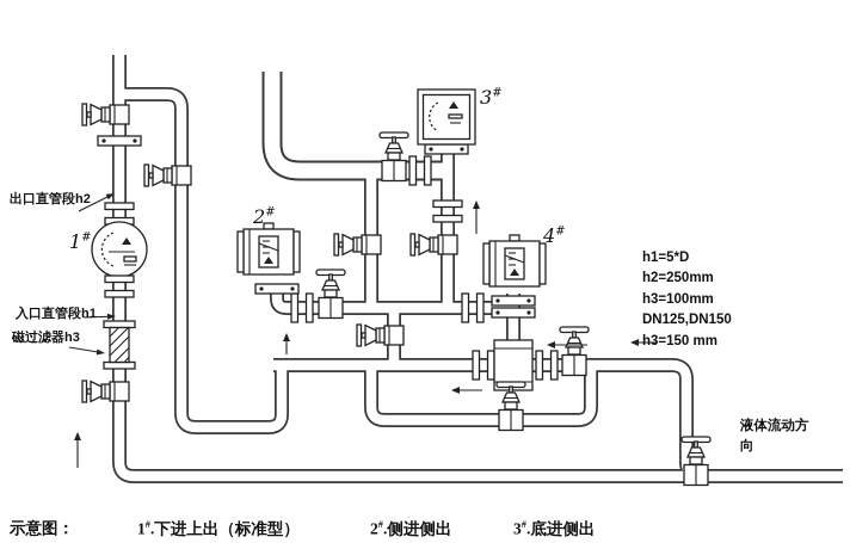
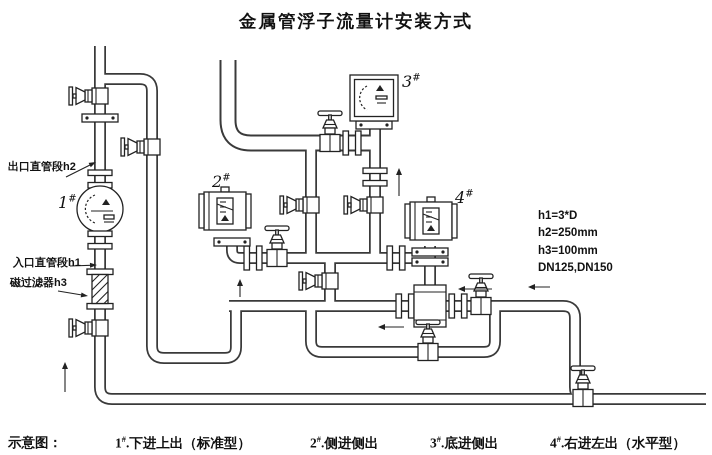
+ 金属管浮子流量计安装方式
  出口直管段h2
  入口直管段h1
  磁过滤器h3
  1#
  2#
  3#
  4#
- h1=5*D
+ h1=3*D
  h2=250mm
  h3=100mm
  DN125,DN150
- h3=150 mm
- 液体流动方
- 向
  示意图：
  1#.下进上出（标准型）
  2#.侧进侧出
  3#.底进侧出
+ 4#.右进左出（水平型）
